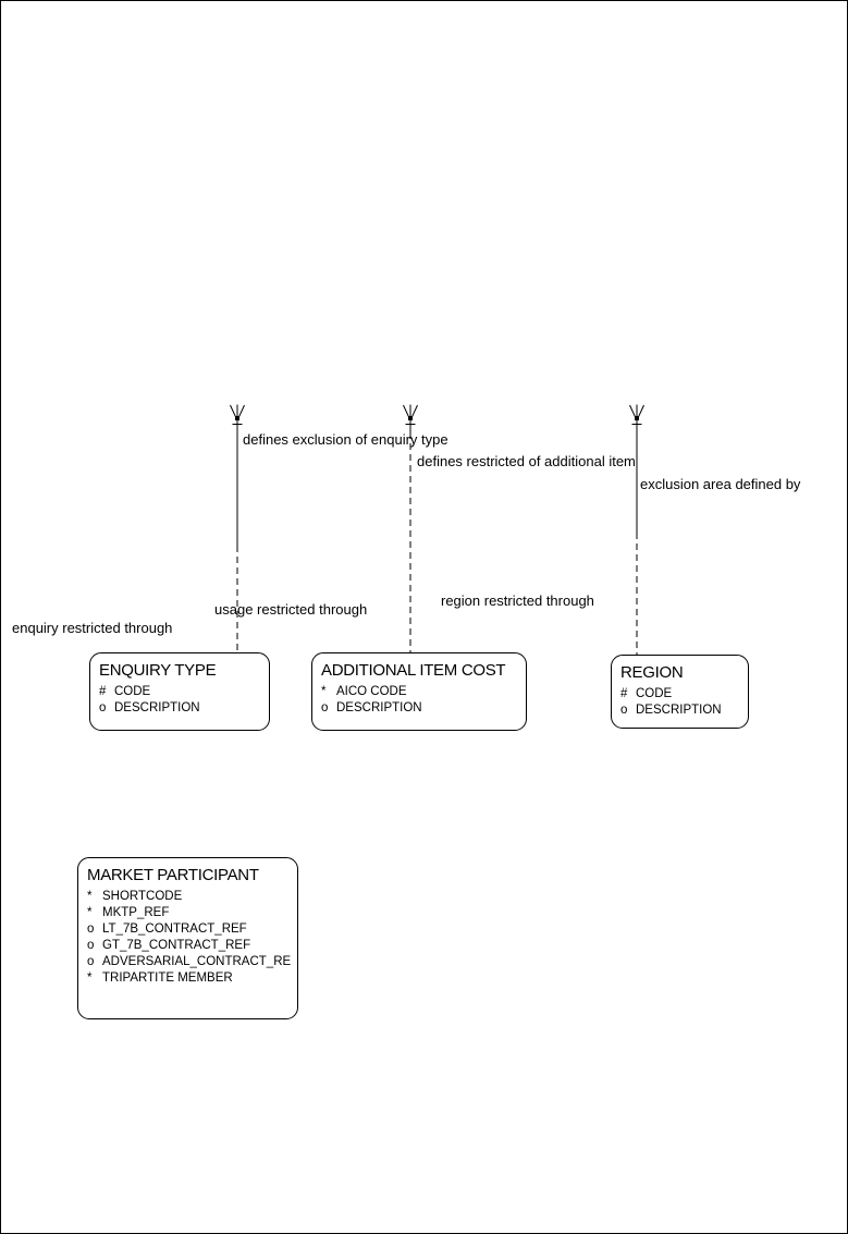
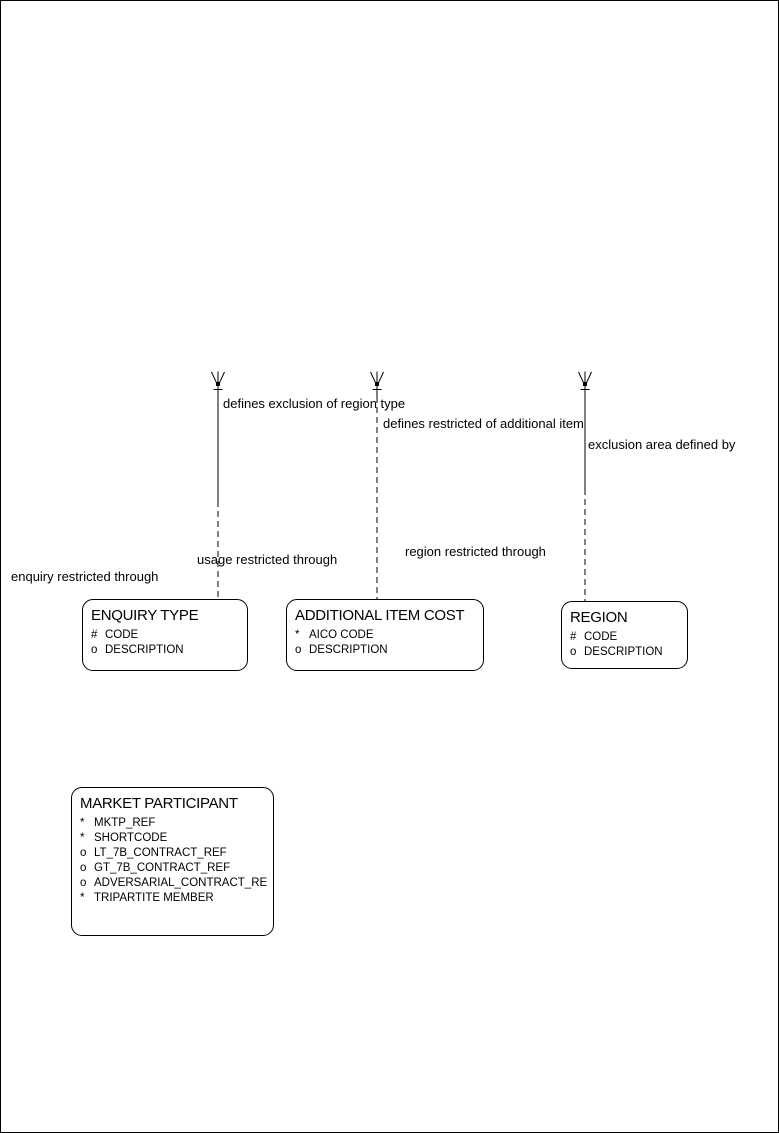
- defines exclusion of enquiry type
+ defines exclusion of region type
  defines restricted of additional item
  exclusion area defined by
  enquiry restricted through
  usage restricted through
  region restricted through
  ENQUIRY TYPE
  #
  CODE
  o
  DESCRIPTION
  ADDITIONAL ITEM COST
  *
  AICO CODE
  o
  DESCRIPTION
  REGION
  #
  CODE
  o
  DESCRIPTION
  MARKET PARTICIPANT
  *
- SHORTCODE
+ MKTP_REF
  *
- MKTP_REF
+ SHORTCODE
  o
  LT_7B_CONTRACT_REF
  o
  GT_7B_CONTRACT_REF
  o
  ADVERSARIAL_CONTRACT_RE
  *
  TRIPARTITE MEMBER
